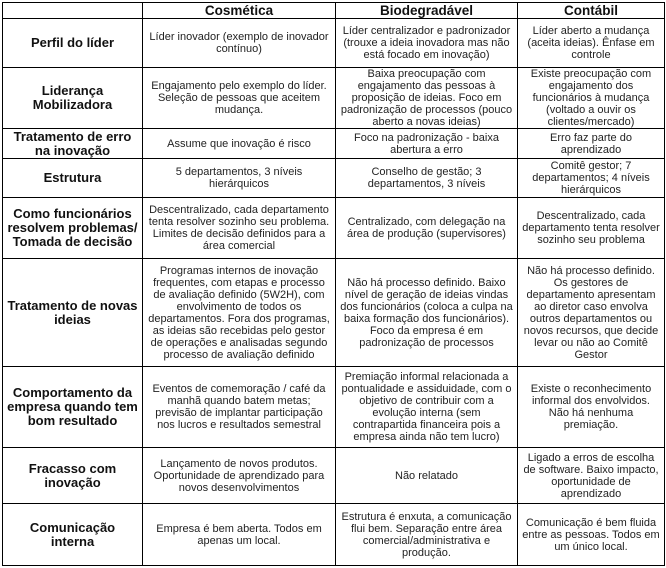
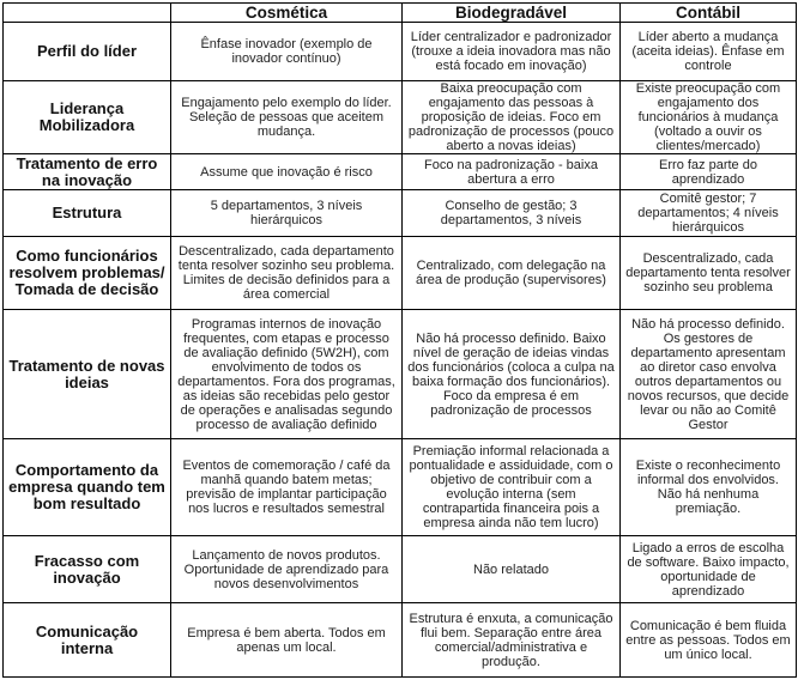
  	Cosmética	Biodegradável	Contábil
- Perfil do líder	Líder inovador (exemplo de inovador contínuo)	Líder centralizador e padronizador (trouxe a ideia inovadora mas não está focado em inovação)	Líder aberto a mudança (aceita ideias). Ênfase em controle
+ Perfil do líder	Ênfase inovador (exemplo de inovador contínuo)	Líder centralizador e padronizador (trouxe a ideia inovadora mas não está focado em inovação)	Líder aberto a mudança (aceita ideias). Ênfase em controle
  Liderança Mobilizadora	Engajamento pelo exemplo do líder. Seleção de pessoas que aceitem mudança.	Baixa preocupação com engajamento das pessoas à proposição de ideias. Foco em padronização de processos (pouco aberto a novas ideias)	Existe preocupação com engajamento dos funcionários à mudança (voltado a ouvir os clientes/mercado)
  Tratamento de erro na inovação	Assume que inovação é risco	Foco na padronização - baixa abertura a erro	Erro faz parte do aprendizado
  Estrutura	5 departamentos, 3 níveis hierárquicos	Conselho de gestão; 3 departamentos, 3 níveis	Comitê gestor; 7 departamentos; 4 níveis hierárquicos
  Como funcionários resolvem problemas/ Tomada de decisão	Descentralizado, cada departamento tenta resolver sozinho seu problema. Limites de decisão definidos para a área comercial	Centralizado, com delegação na área de produção (supervisores)	Descentralizado, cada departamento tenta resolver sozinho seu problema
  Tratamento de novas ideias	Programas internos de inovação frequentes, com etapas e processo de avaliação definido (5W2H), com envolvimento de todos os departamentos. Fora dos programas, as ideias são recebidas pelo gestor de operações e analisadas segundo processo de avaliação definido	Não há processo definido. Baixo nível de geração de ideias vindas dos funcionários (coloca a culpa na baixa formação dos funcionários). Foco da empresa é em padronização de processos	Não há processo definido. Os gestores de departamento apresentam ao diretor caso envolva outros departamentos ou novos recursos, que decide levar ou não ao Comitê Gestor
  Comportamento da empresa quando tem bom resultado	Eventos de comemoração / café da manhã quando batem metas; previsão de implantar participação nos lucros e resultados semestral	Premiação informal relacionada a pontualidade e assiduidade, com o objetivo de contribuir com a evolução interna (sem contrapartida financeira pois a empresa ainda não tem lucro)	Existe o reconhecimento informal dos envolvidos. Não há nenhuma premiação.
  Fracasso com inovação	Lançamento de novos produtos. Oportunidade de aprendizado para novos desenvolvimentos	Não relatado	Ligado a erros de escolha de software. Baixo impacto, oportunidade de aprendizado
  Comunicação interna	Empresa é bem aberta. Todos em apenas um local.	Estrutura é enxuta, a comunicação flui bem. Separação entre área comercial/administrativa e produção.	Comunicação é bem fluida entre as pessoas. Todos em um único local.
